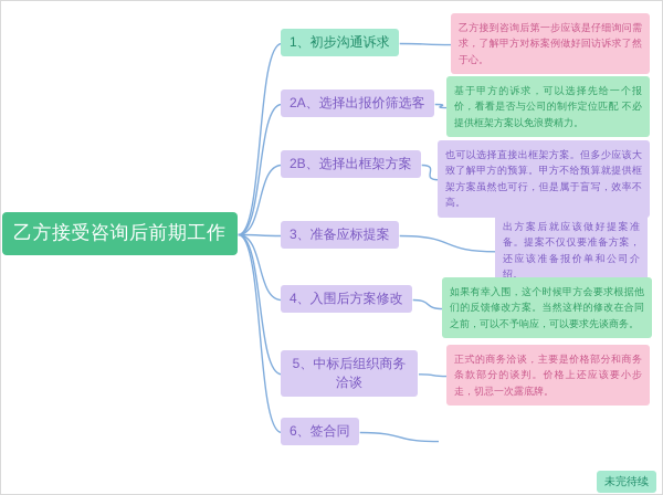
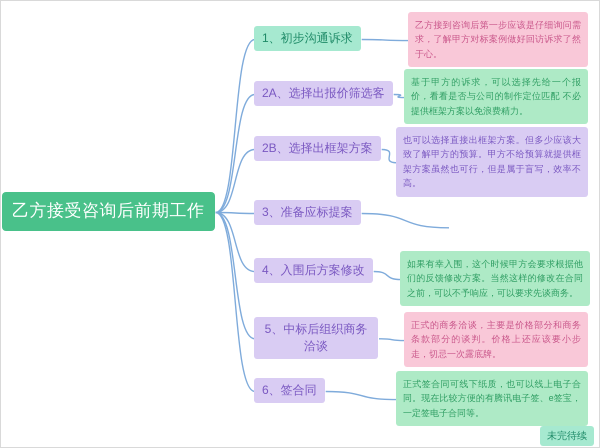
  乙方接受咨询后前期工作
  1、初步沟通诉求
  乙方接到咨询后第一步应该是仔细询问需求，了解甲方对标案例做好回访诉求了然于心。
  2A、选择出报价筛选客
  基于甲方的诉求，可以选择先给一个报价，看看是否与公司的制作定位匹配 不必提供框架方案以免浪费精力。
  2B、选择出框架方案
  也可以选择直接出框架方案。但多少应该大致了解甲方的预算。甲方不给预算就提供框架方案虽然也可行，但是属于盲写，效率不高。
  3、准备应标提案
- 出方案后就应该做好提案准备。提案不仅仅要准备方案，还应该准备报价单和公司介绍。
  4、入围后方案修改
  如果有幸入围，这个时候甲方会要求根据他们的反馈修改方案。当然这样的修改在合同之前，可以不予响应，可以要求先谈商务。
  5、中标后组织商务洽谈
  正式的商务洽谈，主要是价格部分和商务条款部分的谈判。价格上还应该要小步走，切忌一次露底牌。
  6、签合同
+ 正式签合同可线下纸质，也可以线上电子合同。现在比较方便的有腾讯电子签、e签宝，一定签电子合同等。
  未完待续
